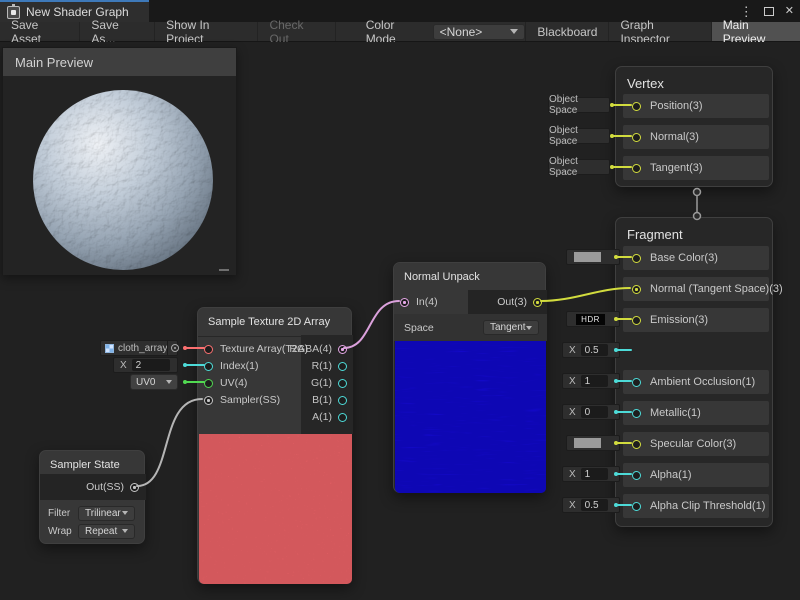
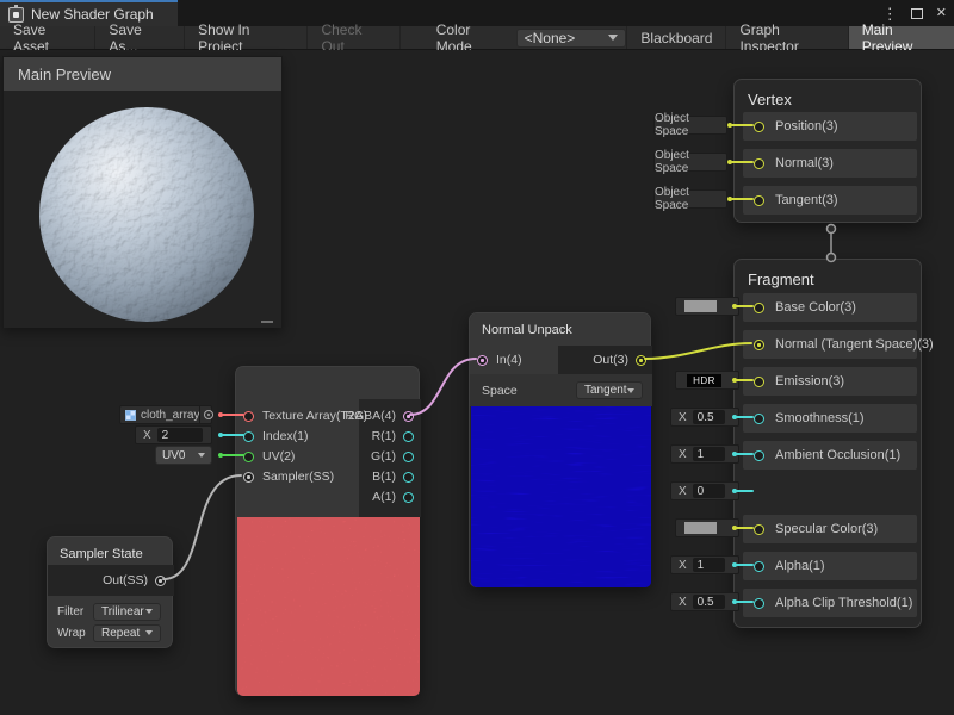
  New Shader Graph
  ⋮
  ✕
  Save Asset
  Save As...
  Show In Project
  Check Out
  Color Mode
  <None>
  Blackboard
  Graph Inspector
  Main Preview
  Main Preview
  Vertex
  Position(3)
  Normal(3)
  Tangent(3)
  Object Space
  Object Space
  Object Space
  Fragment
  Base Color(3)
  Normal (Tangent Space)(3)
  Emission(3)
+ Smoothness(1)
  Ambient Occlusion(1)
- Metallic(1)
  Specular Color(3)
  Alpha(1)
  Alpha Clip Threshold(1)
  HDR
  X
  0.5
  X
  1
  X
  0
  X
  1
  X
  0.5
- Sample Texture 2D Array
  Texture Array(T2A)
  Index(1)
- UV(4)
+ UV(2)
  Sampler(SS)
  RGBA(4)
  R(1)
  G(1)
  B(1)
  A(1)
  cloth_array
  X
  2
  UV0
  Normal Unpack
  In(4)
  Out(3)
  Space
  Tangent
  Sampler State
  Out(SS)
  Filter
  Trilinear
  Wrap
  Repeat
